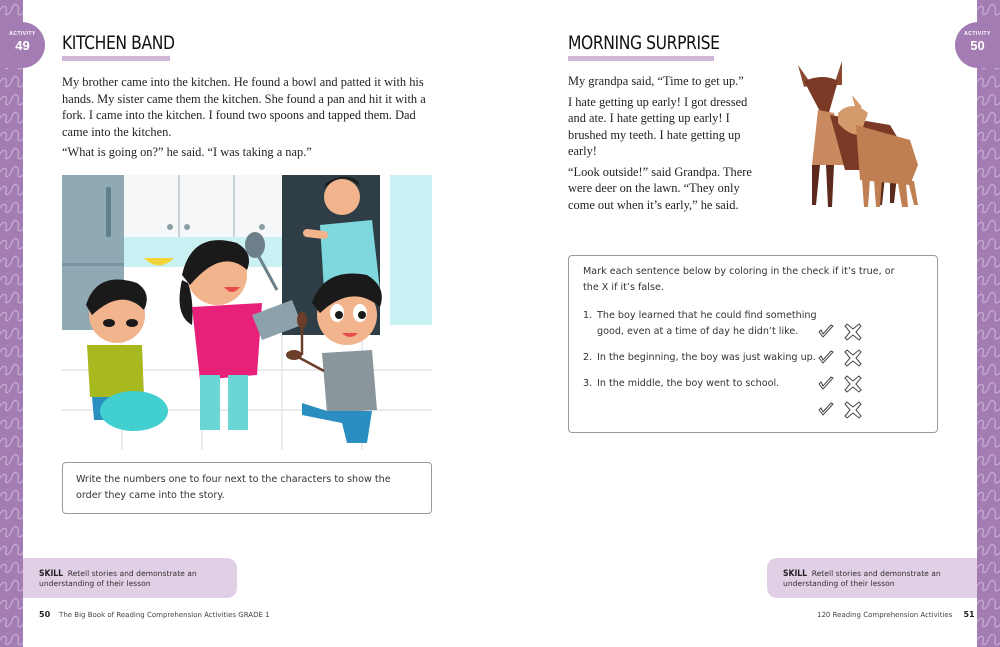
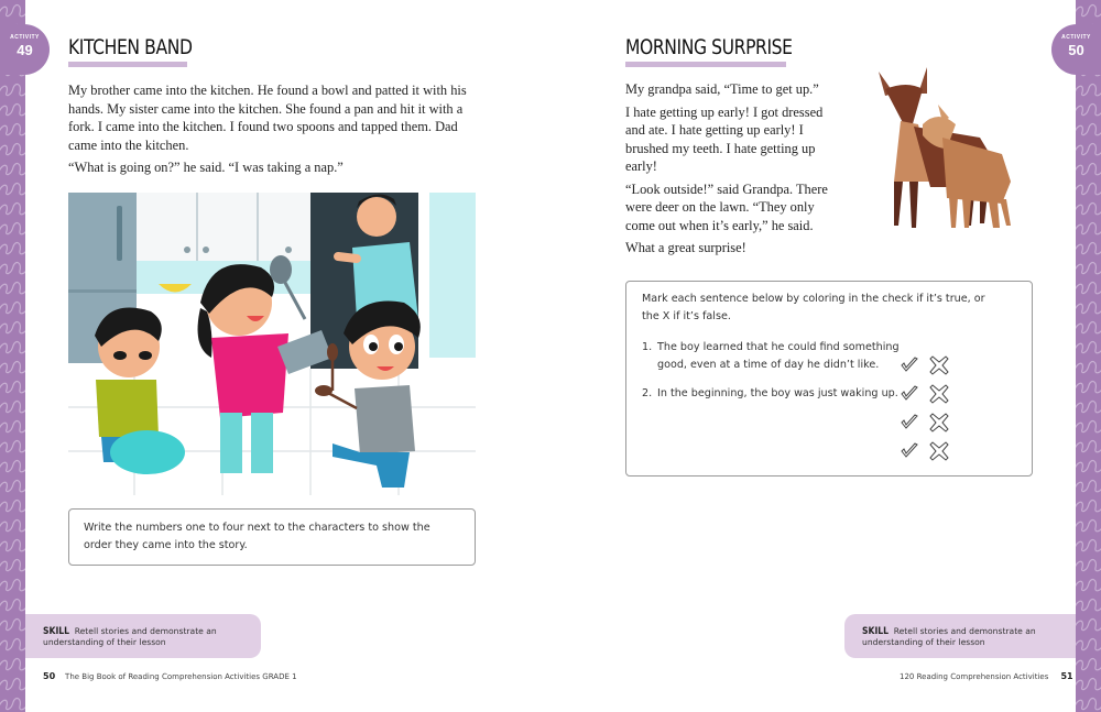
  49
  KITCHEN BAND
- My brother came into the kitchen. He found a bowl and patted it with his hands. My sister came them the kitchen. She found a pan and hit it with a fork. I came into the kitchen. I found two spoons and tapped them. Dad came into the kitchen.
+ My brother came into the kitchen. He found a bowl and patted it with his hands. My sister came into the kitchen. She found a pan and hit it with a fork. I came into the kitchen. I found two spoons and tapped them. Dad came into the kitchen.
  “What is going on?” he said. “I was taking a nap.”
  Write the numbers one to four next to the characters to show the order they came into the story.
  SKILL Retell stories and demonstrate an understanding of their lesson
  50 The Big Book of Reading Comprehension Activities GRADE 1
  50
  MORNING SURPRISE
  My grandpa said, “Time to get up.”
  I hate getting up early! I got dressed and ate. I hate getting up early! I brushed my teeth. I hate getting up early!
  “Look outside!” said Grandpa. There were deer on the lawn. “They only come out when it’s early,” he said.
+ What a great surprise!
  Mark each sentence below by coloring in the check if it’s true, or the X if it’s false.
  1.
  The boy learned that he could find something good, even at a time of day he didn’t like.
  2.
  In the beginning, the boy was just waking up.
- 3.
- In the middle, the boy went to school.
  SKILL Retell stories and demonstrate an understanding of their lesson
  120 Reading Comprehension Activities 51
